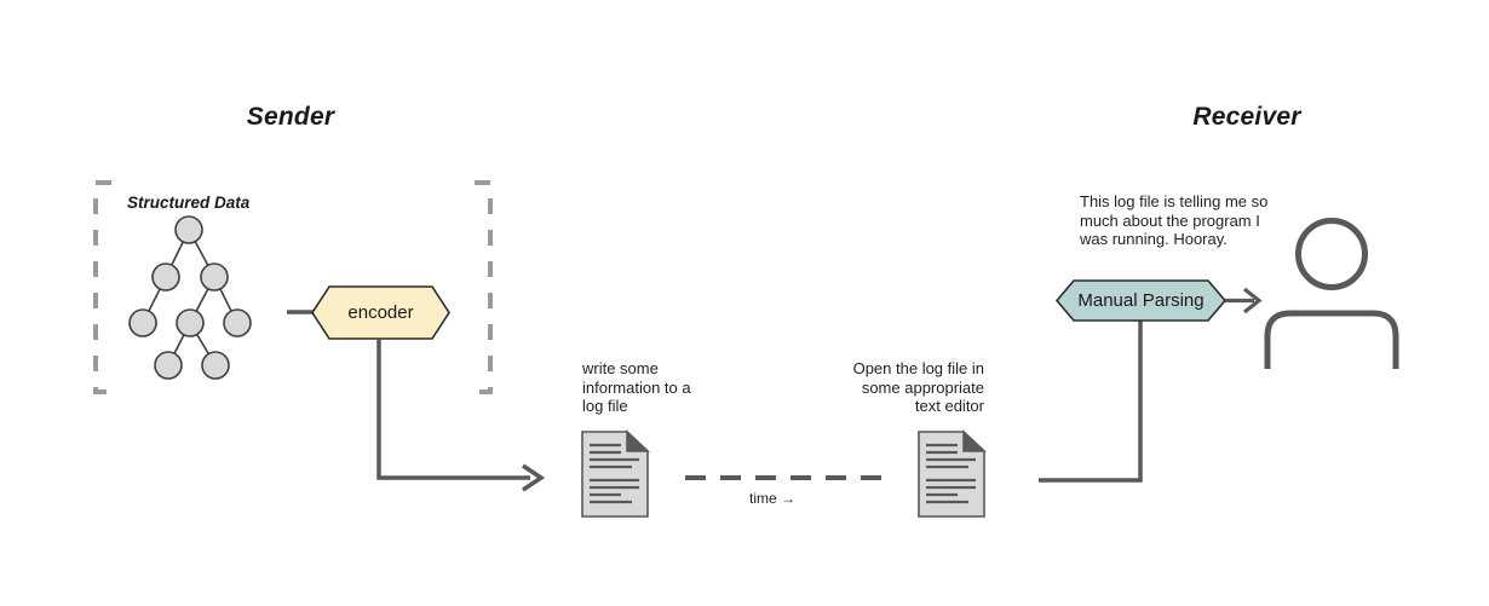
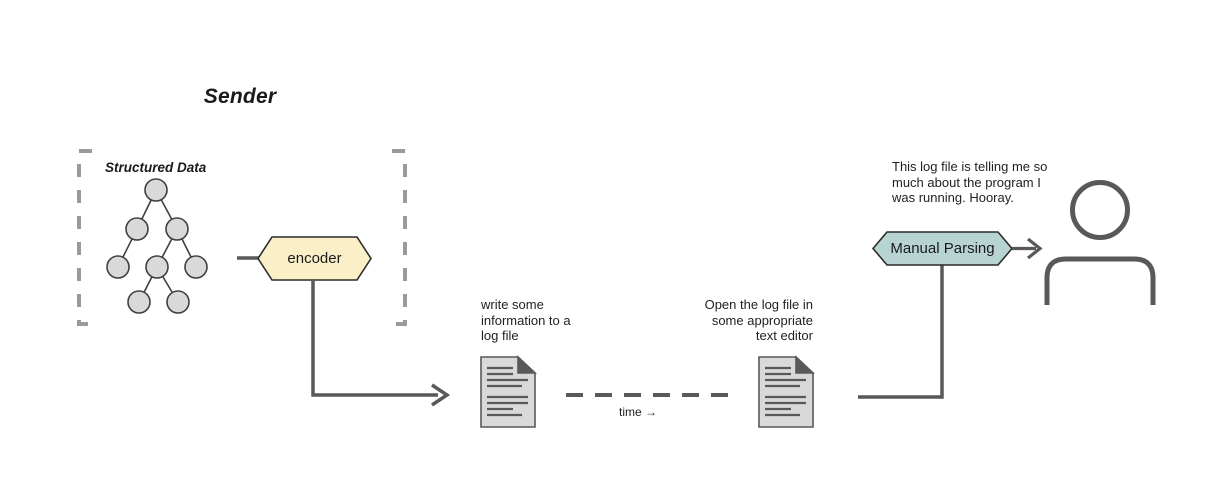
  Sender
  Structured Data
  encoder
  write some
  information to a
  log file
  Open the log file in
  some appropriate
  text editor
  time →
- Receiver
  This log file is telling me so
  much about the program I
  was running. Hooray.
  Manual Parsing
